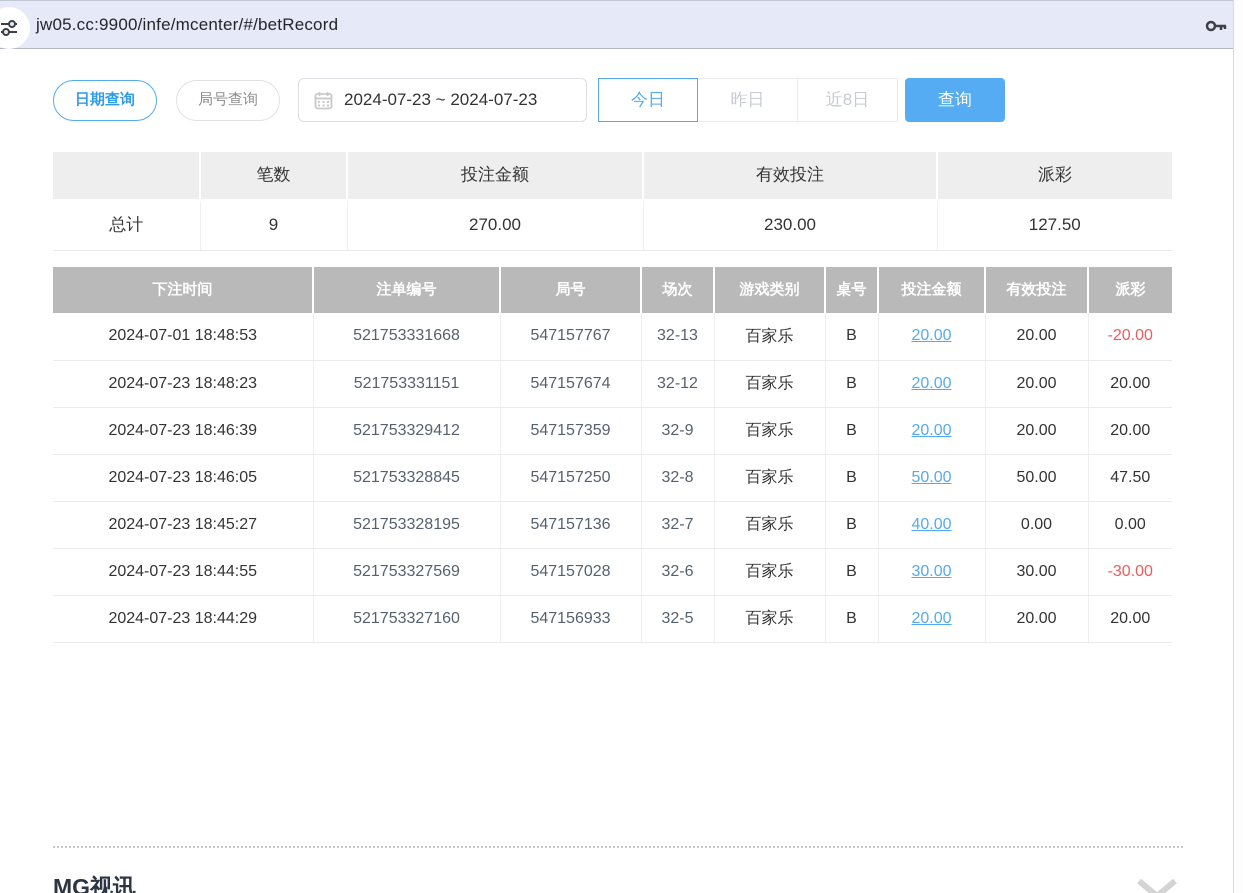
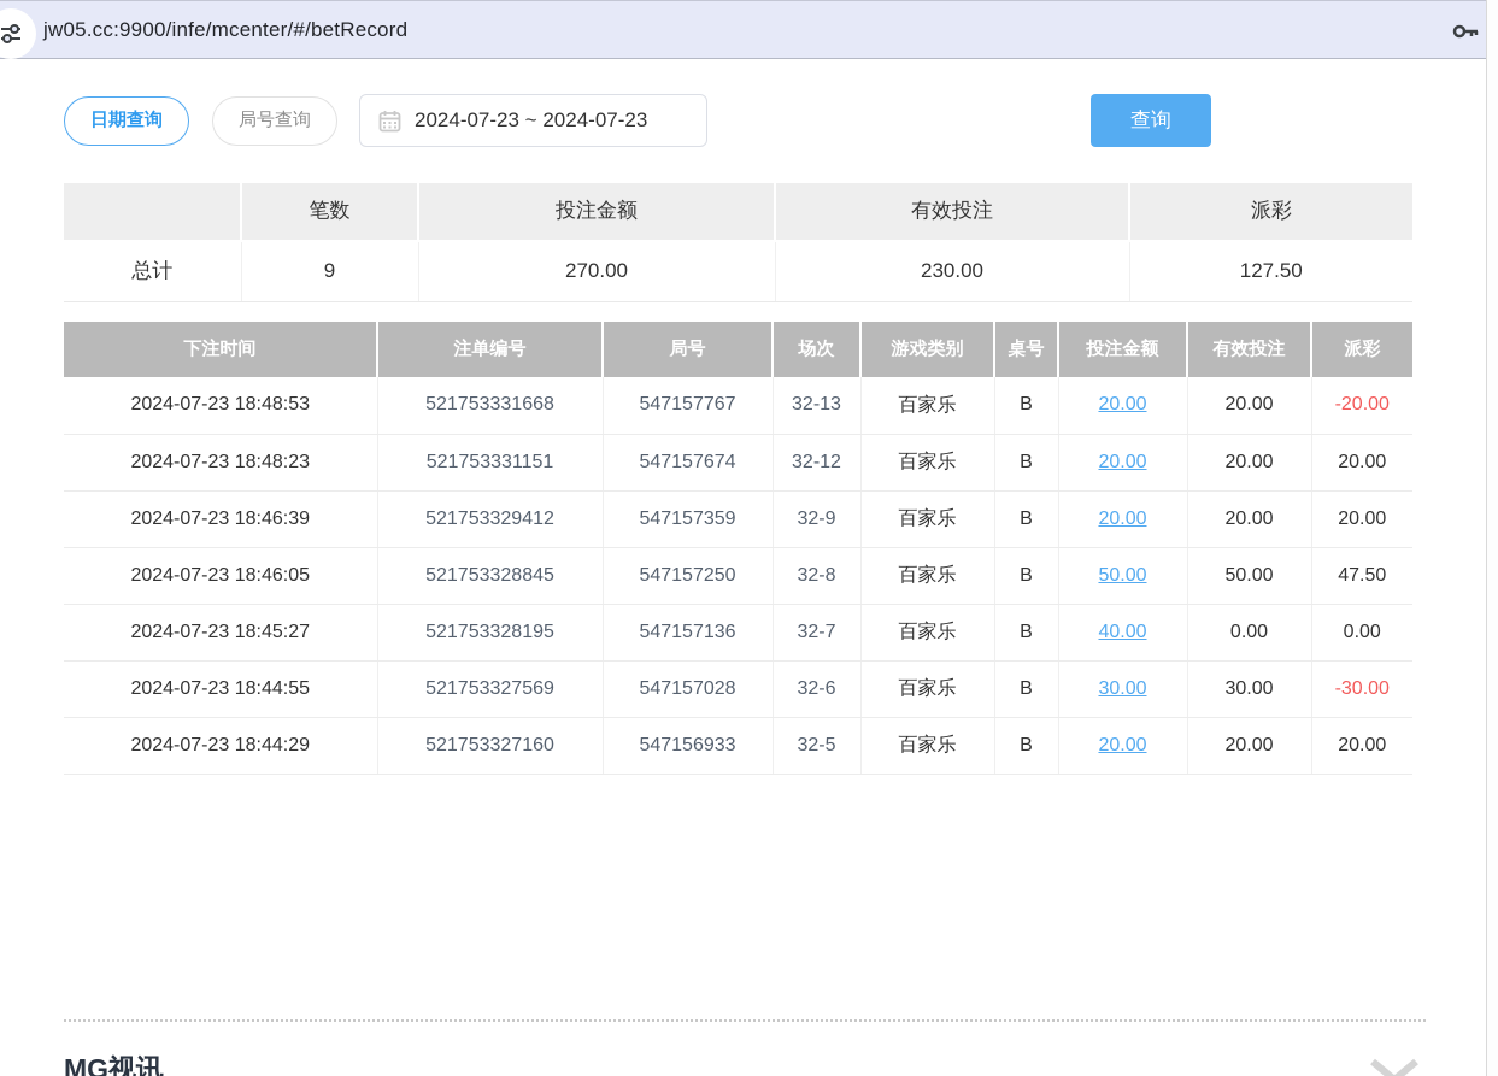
  jw05.cc:9900/infe/mcenter/#/betRecord
  日期查询
  局号查询
  2024-07-23 ~ 2024-07-23
- 今日
- 昨日
- 近8日
  查询
  	笔数	投注金额	有效投注	派彩
  总计	9	270.00	230.00	127.50
  下注时间	注单编号	局号	场次	游戏类别	桌号	投注金额	有效投注	派彩
- 2024-07-01 18:48:53	521753331668	547157767	32-13	百家乐	B	20.00	20.00	-20.00
+ 2024-07-23 18:48:53	521753331668	547157767	32-13	百家乐	B	20.00	20.00	-20.00
  2024-07-23 18:48:23	521753331151	547157674	32-12	百家乐	B	20.00	20.00	20.00
  2024-07-23 18:46:39	521753329412	547157359	32-9	百家乐	B	20.00	20.00	20.00
  2024-07-23 18:46:05	521753328845	547157250	32-8	百家乐	B	50.00	50.00	47.50
  2024-07-23 18:45:27	521753328195	547157136	32-7	百家乐	B	40.00	0.00	0.00
  2024-07-23 18:44:55	521753327569	547157028	32-6	百家乐	B	30.00	30.00	-30.00
  2024-07-23 18:44:29	521753327160	547156933	32-5	百家乐	B	20.00	20.00	20.00
  MG视讯
